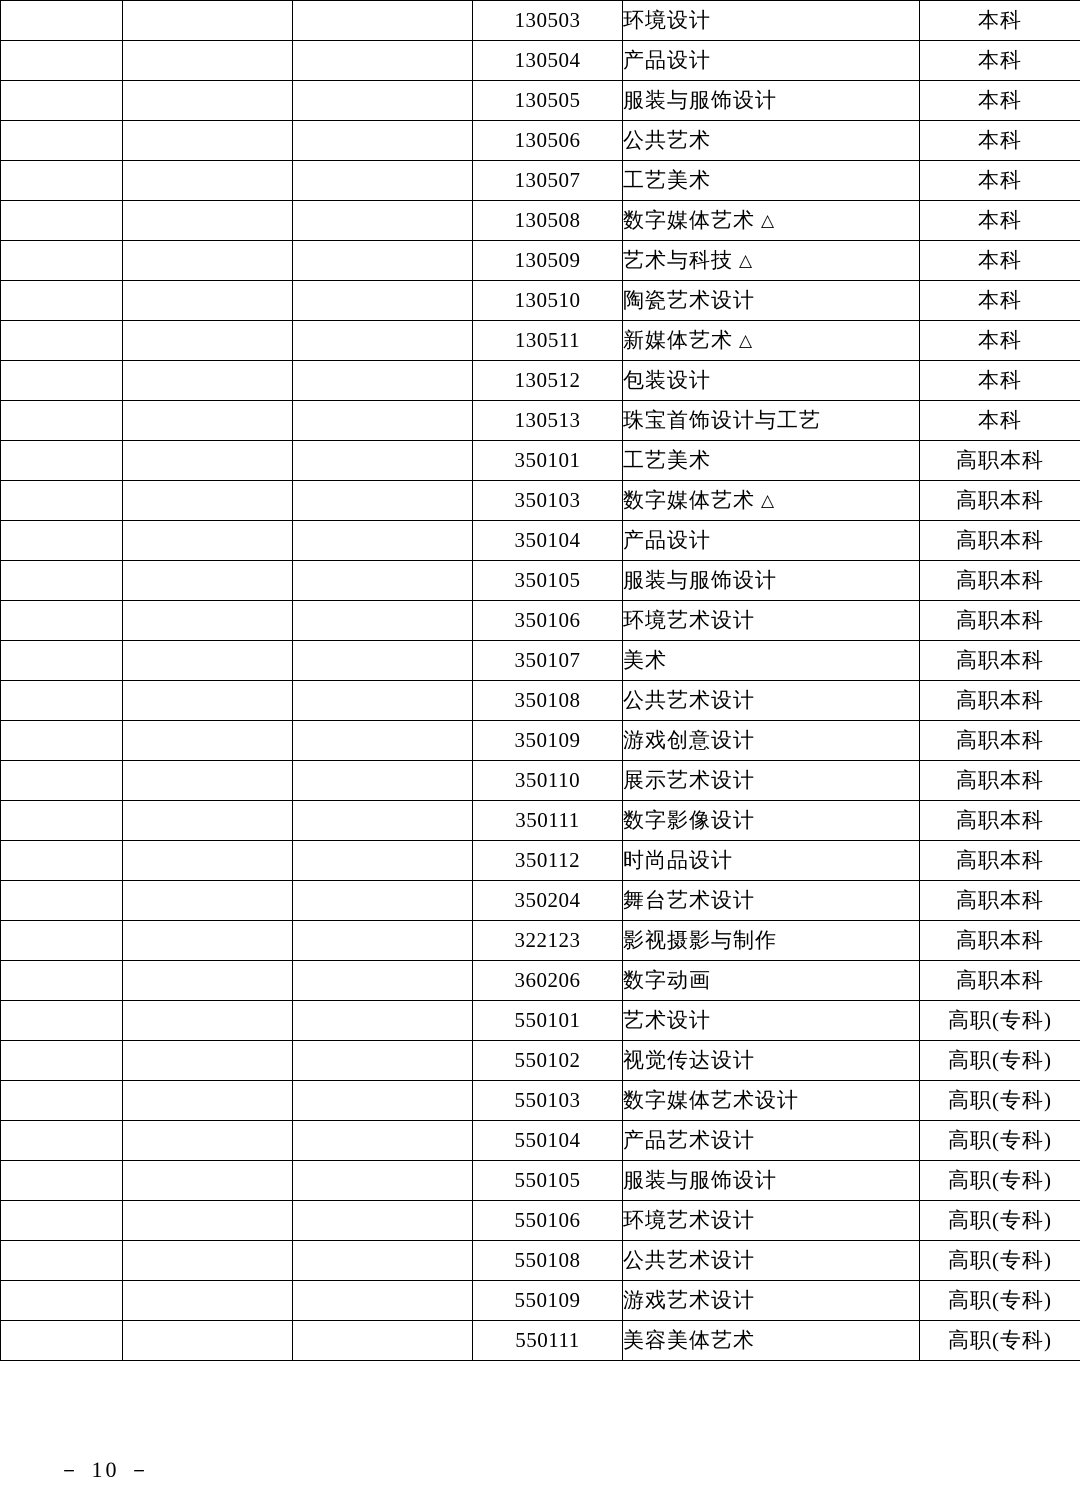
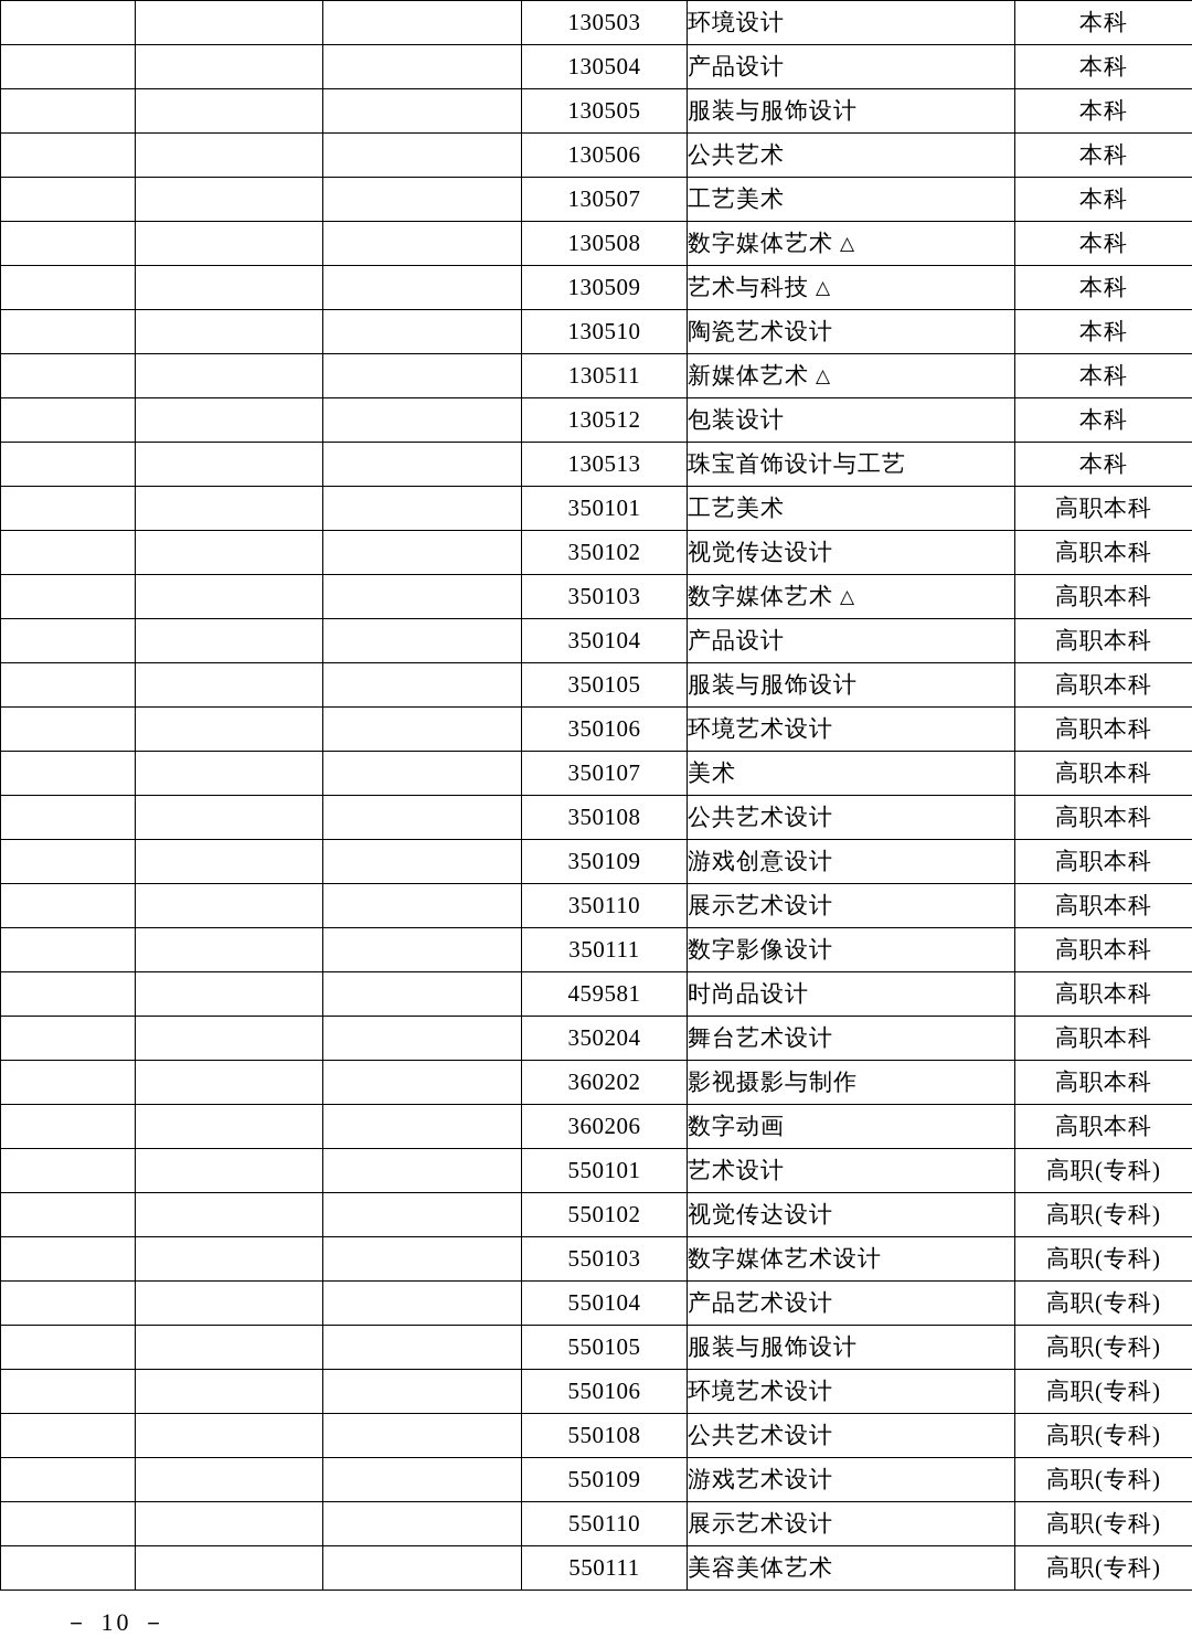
  			130503	环境设计	本科
  			130504	产品设计	本科
  			130505	服装与服饰设计	本科
  			130506	公共艺术	本科
  			130507	工艺美术	本科
  			130508	数字媒体艺术 △	本科
  			130509	艺术与科技 △	本科
  			130510	陶瓷艺术设计	本科
  			130511	新媒体艺术 △	本科
  			130512	包装设计	本科
  			130513	珠宝首饰设计与工艺	本科
  			350101	工艺美术	高职本科
+ 			350102	视觉传达设计	高职本科
  			350103	数字媒体艺术 △	高职本科
  			350104	产品设计	高职本科
  			350105	服装与服饰设计	高职本科
  			350106	环境艺术设计	高职本科
  			350107	美术	高职本科
  			350108	公共艺术设计	高职本科
  			350109	游戏创意设计	高职本科
  			350110	展示艺术设计	高职本科
  			350111	数字影像设计	高职本科
- 			350112	时尚品设计	高职本科
+ 			459581	时尚品设计	高职本科
  			350204	舞台艺术设计	高职本科
- 			322123	影视摄影与制作	高职本科
+ 			360202	影视摄影与制作	高职本科
  			360206	数字动画	高职本科
  			550101	艺术设计	高职(专科)
  			550102	视觉传达设计	高职(专科)
  			550103	数字媒体艺术设计	高职(专科)
  			550104	产品艺术设计	高职(专科)
  			550105	服装与服饰设计	高职(专科)
  			550106	环境艺术设计	高职(专科)
  			550108	公共艺术设计	高职(专科)
  			550109	游戏艺术设计	高职(专科)
+ 			550110	展示艺术设计	高职(专科)
  			550111	美容美体艺术	高职(专科)
  － 10 －
